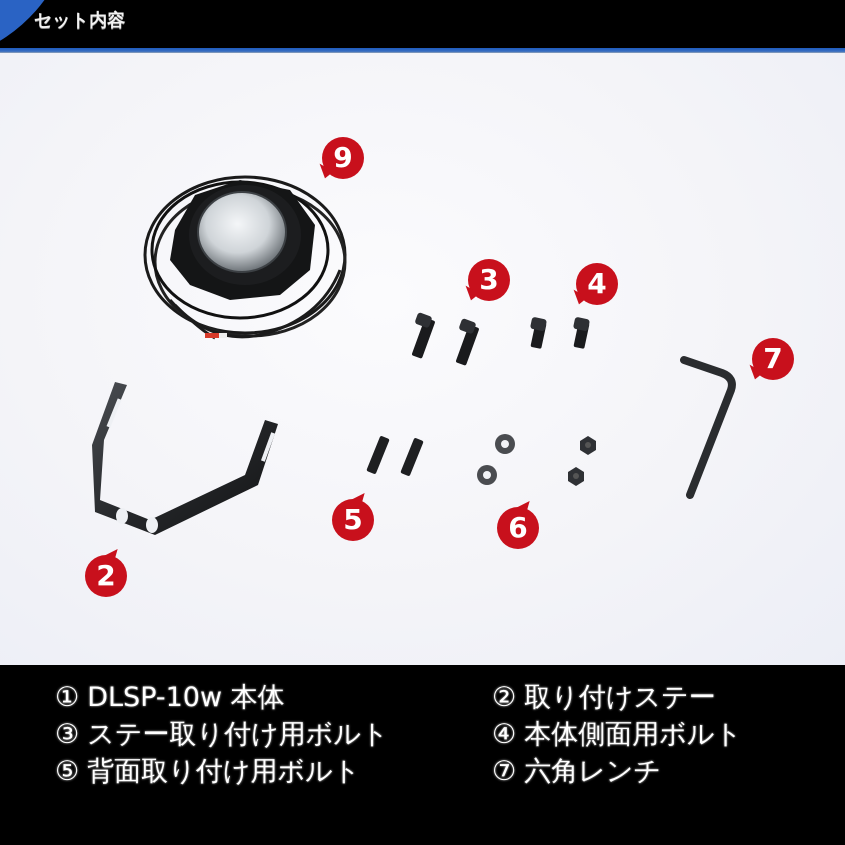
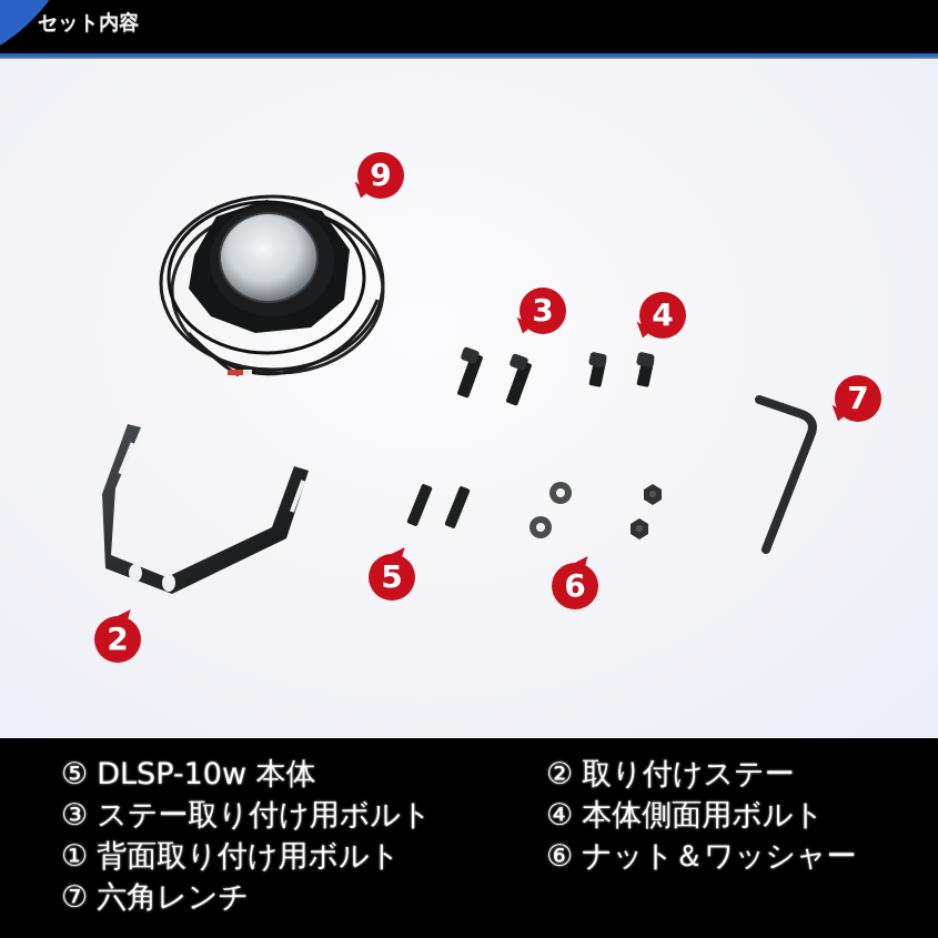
  セット内容
  9
  2
  3
  4
  5
  6
  7
- ① DLSP-10w 本体
+ ⑤ DLSP-10w 本体
  ② 取り付けステー
  ③ ステー取り付け用ボルト
  ④ 本体側面用ボルト
- ⑤ 背面取り付け用ボルト
+ ① 背面取り付け用ボルト
+ ⑥ ナット＆ワッシャー
  ⑦ 六角レンチ
